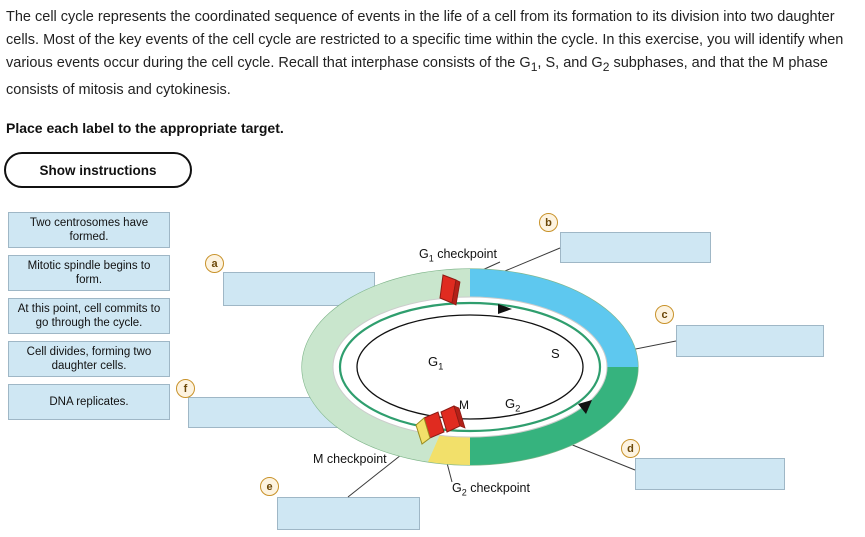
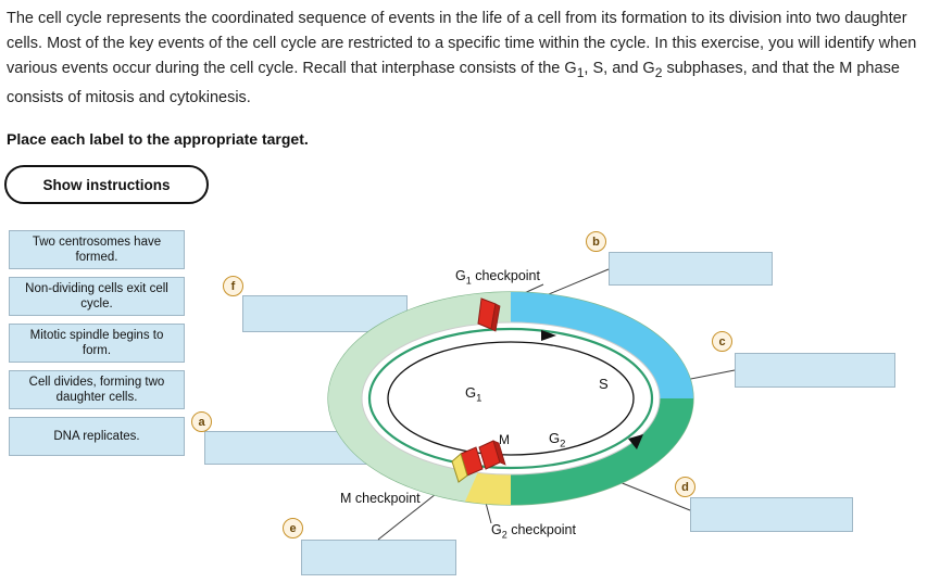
  The cell cycle represents the coordinated sequence of events in the life of a cell from its formation to its division into two daughter cells. Most of the key events of the cell cycle are restricted to a specific time within the cycle. In this exercise, you will identify when various events occur during the cell cycle. Recall that interphase consists of the G1, S, and G2 subphases, and that the M phase consists of mitosis and cytokinesis.
  Place each label to the appropriate target.
  Show instructions
  Two centrosomes have formed.
+ Non-dividing cells exit cell cycle.
  Mitotic spindle begins to form.
- At this point, cell commits to go through the cycle.
  Cell divides, forming two daughter cells.
  DNA replicates.
- a
+ f
  b
  c
  d
  e
- f
+ a
  G1 checkpoint
  M checkpoint
  G2 checkpoint
  G1
  S
  G2
  M
